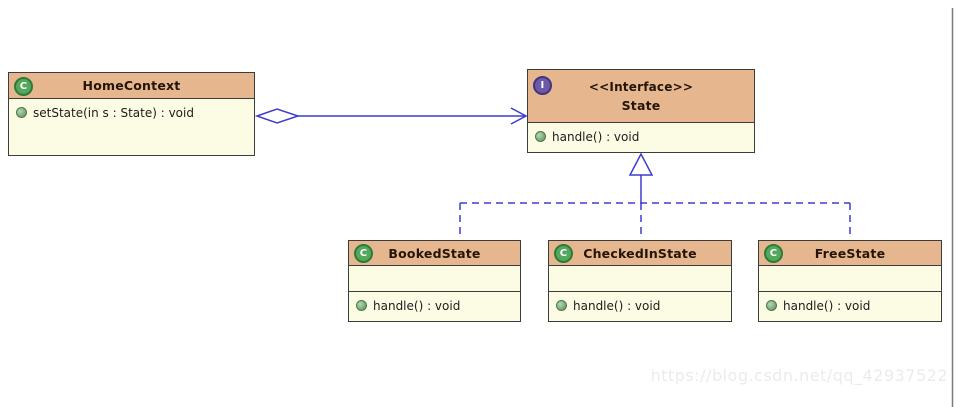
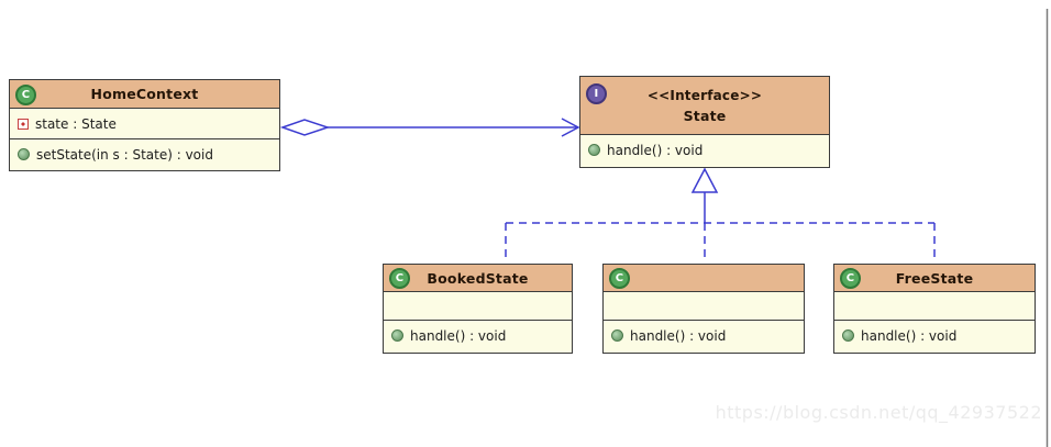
  C
  HomeContext
+ state : State
  setState(in s : State) : void
  I
  <<Interface>>
  State
  handle() : void
  C
  BookedState
  handle() : void
  C
- CheckedInState
  handle() : void
  C
  FreeState
  handle() : void
